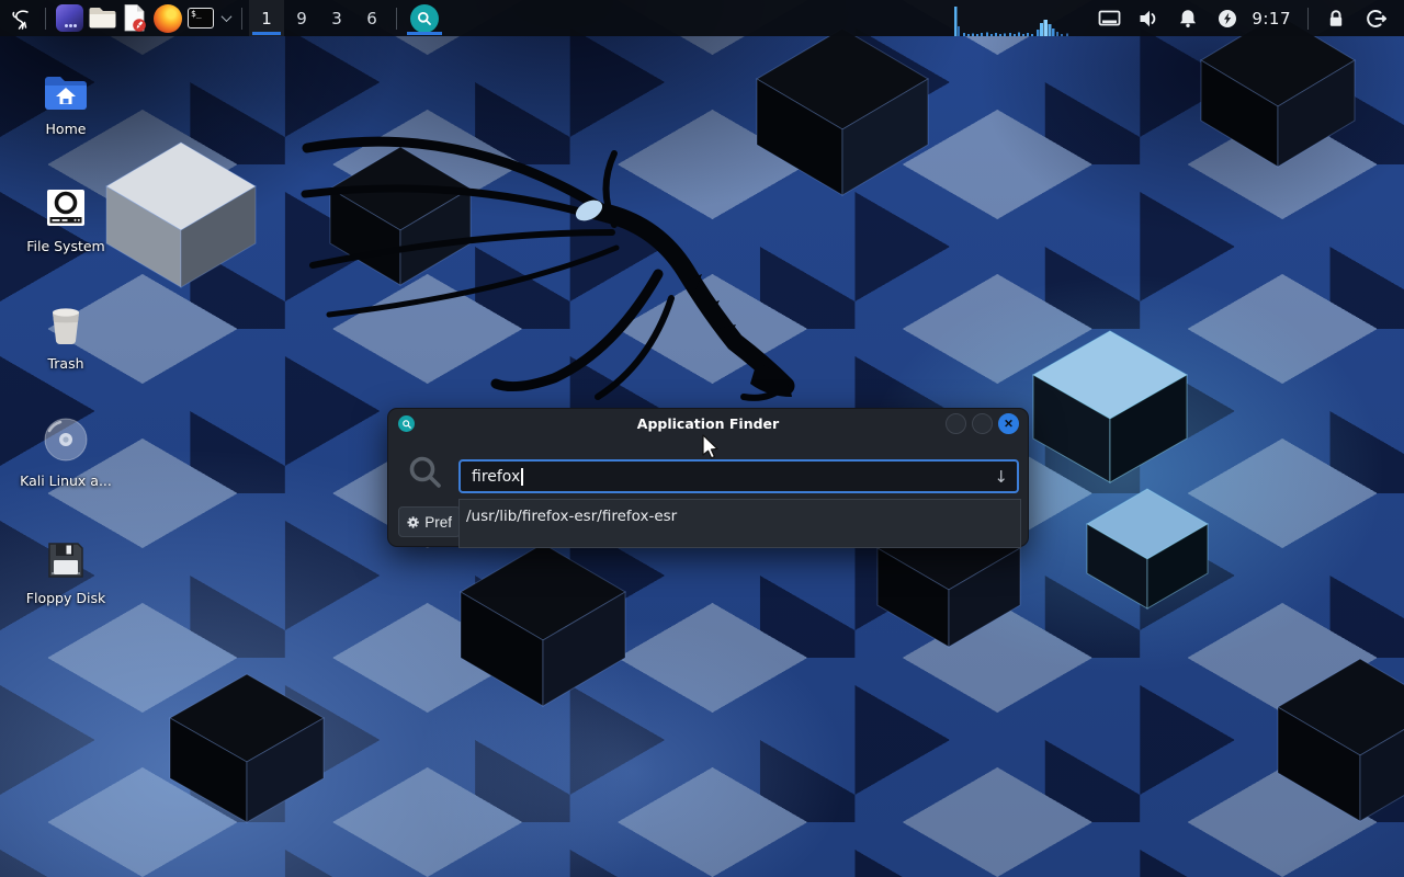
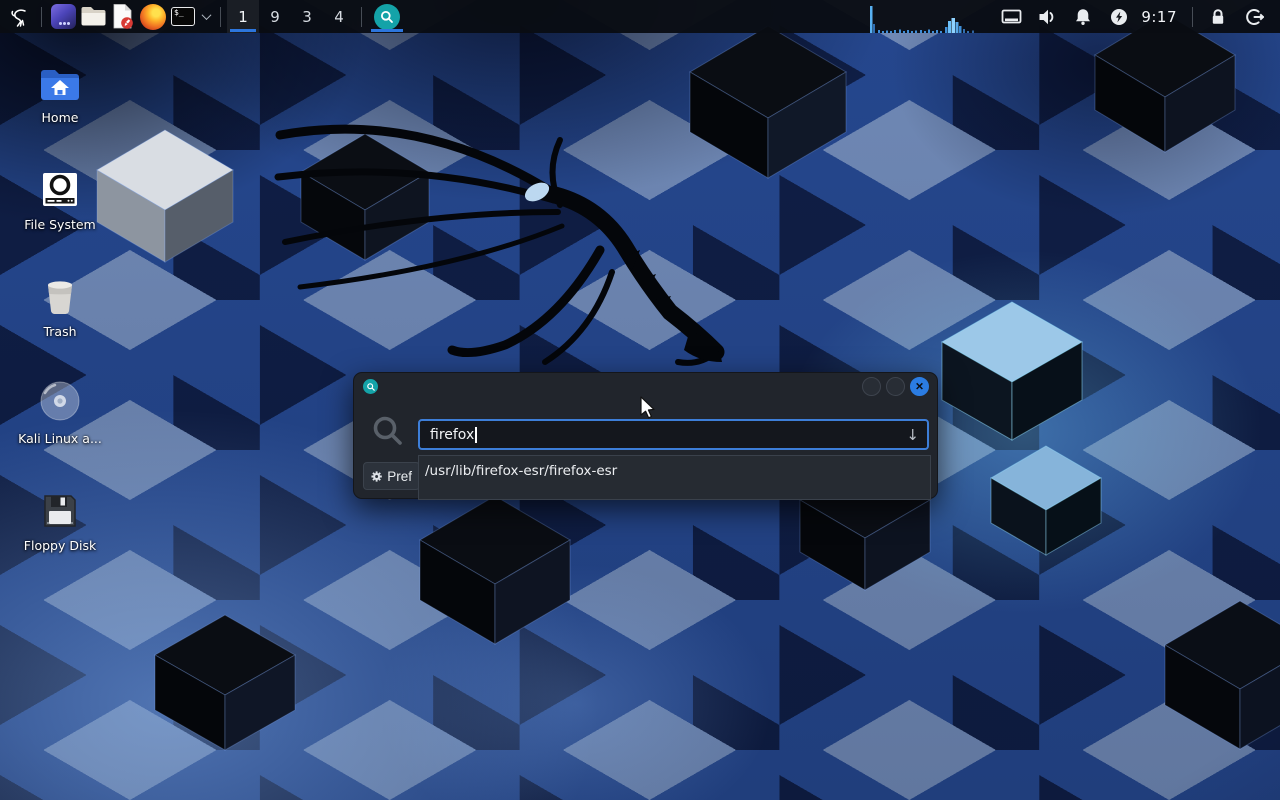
  Home
  File System
  Trash
  Kali Linux a...
  Floppy Disk
  $_
  1
  9
  3
- 6
+ 4
  9:17
- Application Finder
  ✕
  firefox
  ↓
  Pref
  /usr/lib/firefox-esr/firefox-esr
